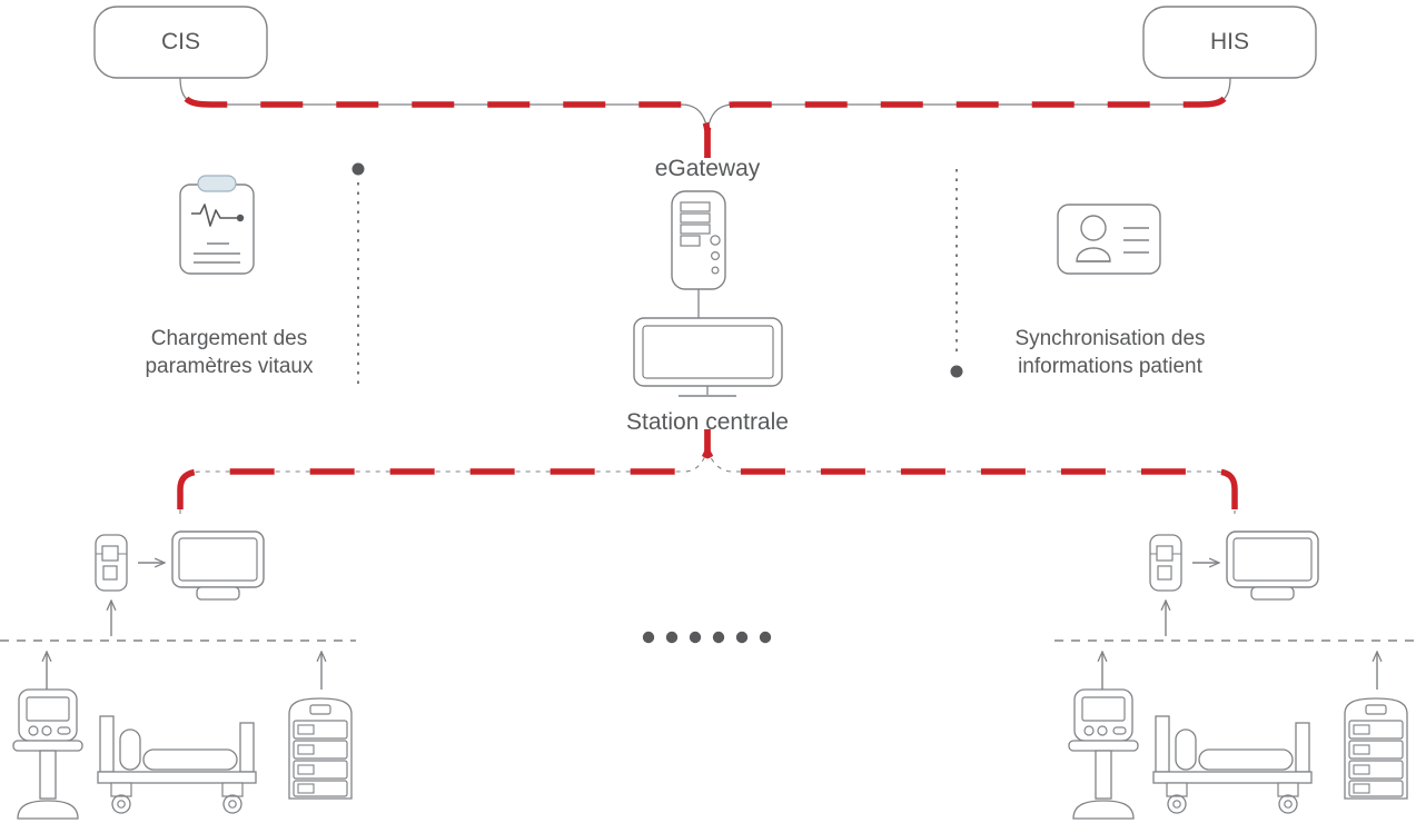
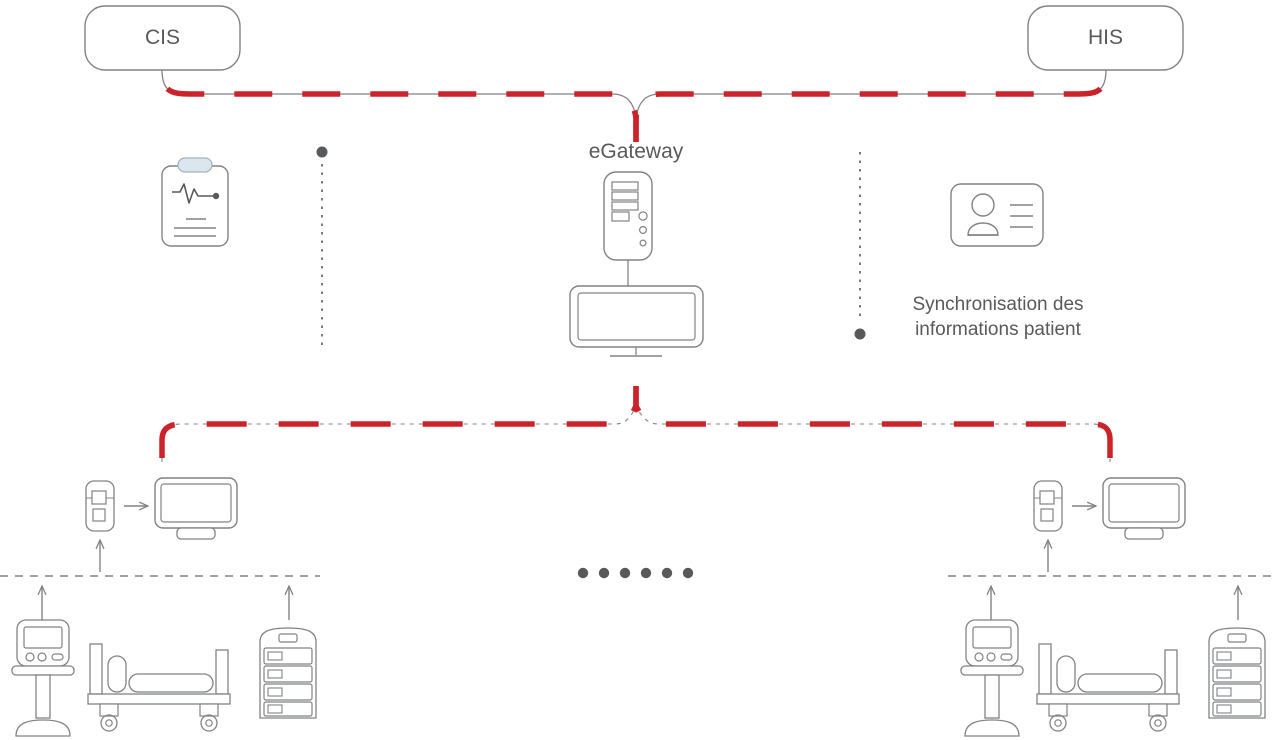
  CIS
  HIS
  eGateway
- Station centrale
- Chargement des
- paramètres vitaux
  Synchronisation des
  informations patient
